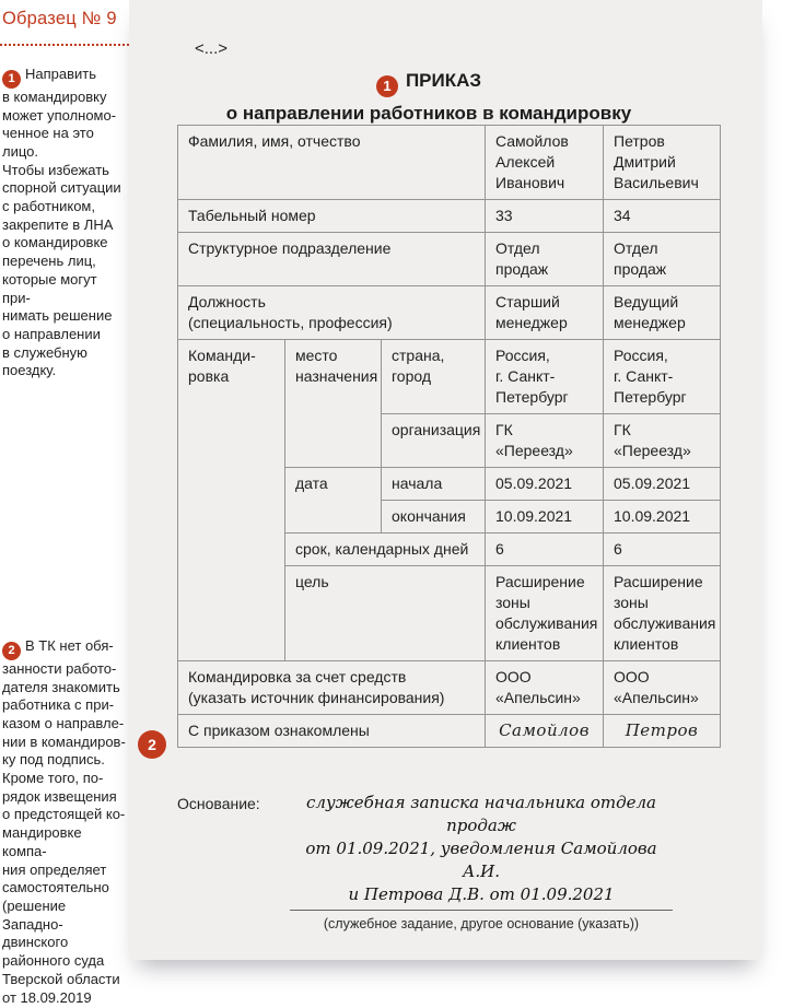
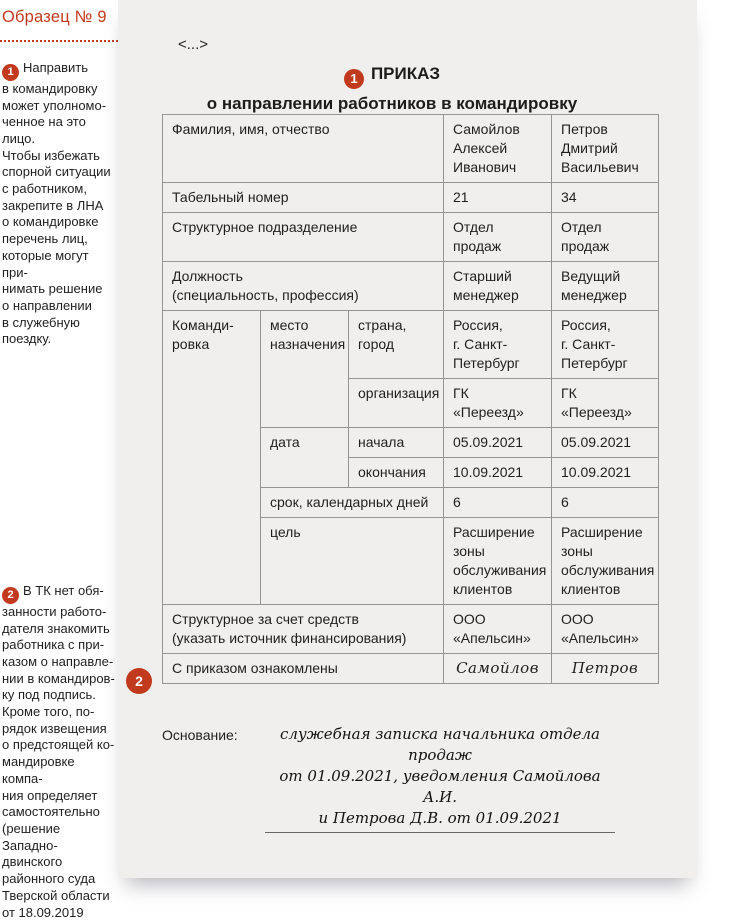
  Образец № 9
  1 Направить
  в командировку
  может уполномо-
  ченное на это лицо.
  Чтобы избежать
  спорной ситуации
  с работником,
  закрепите в ЛНА
  о командировке
  перечень лиц,
  которые могут при-
  нимать решение
  о направлении
  в служебную
  поездку.
  2 В ТК нет обя-
  занности работо-
  дателя знакомить
  работника с при-
  казом о направле-
  нии в командиров-
  ку под подпись.
  Кроме того, по-
  рядок извещения
  о предстоящей ко-
  мандировке компа-
  ния определяет
  самостоятельно
  (решение Западно-
  двинского
  районного суда
  Тверской области
  от 18.09.2019
  <...>
  1 ПРИКАЗ
  о направлении работников в командировку
  Фамилия, имя, отчество	Самойлов Алексей Иванович	Петров Дмитрий Васильевич
- Табельный номер	33	34
+ Табельный номер	21	34
  Структурное подразделение	Отдел продаж	Отдел продаж
  Должность (специальность, профессия)	Старший менеджер	Ведущий менеджер
  Команди- ровка	место назначения	страна, город	Россия, г. Санкт- Петербург	Россия, г. Санкт- Петербург
  организация	ГК «Переезд»	ГК «Переезд»
  дата	начала	05.09.2021	05.09.2021
  окончания	10.09.2021	10.09.2021
  срок, календарных дней	6	6
  цель	Расширение зоны обслуживания клиентов	Расширение зоны обслуживания клиентов
- Командировка за счет средств (указать источник финансирования)	ООО «Апельсин»	ООО «Апельсин»
+ Структурное за счет средств (указать источник финансирования)	ООО «Апельсин»	ООО «Апельсин»
  С приказом ознакомлены	Самойлов	Петров
  Основание:
  служебная записка начальника отдела продаж
  от 01.09.2021, уведомления Самойлова А.И.
  и Петрова Д.В. от 01.09.2021
- (служебное задание, другое основание (указать))
  2
